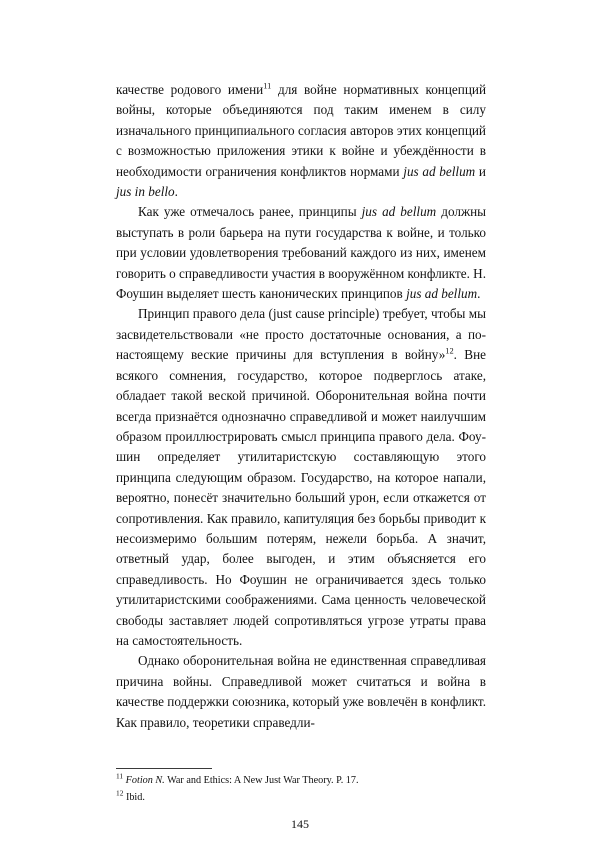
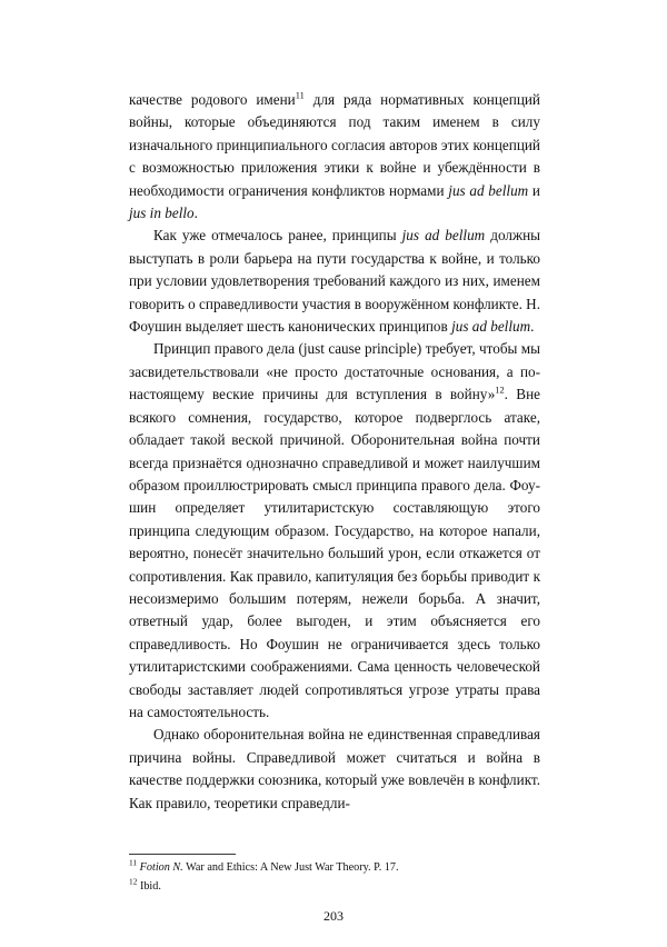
- качестве родового имени11 для войне нормативных кон­цепций войны, которые объединяются под таким именем в силу изначального принципиального согласия авторов этих концепций с возможностью приложения этики к войне и убеждённости в необходимости ограничения конфликтов нормами jus ad bellum и jus in bello.
+ качестве родового имени11 для ряда нормативных кон­цепций войны, которые объединяются под таким именем в силу изначального принципиального согласия авторов этих концепций с возможностью приложения этики к войне и убеждённости в необходимости ограничения конфликтов нормами jus ad bellum и jus in bello.
  Как уже отмечалось ранее, принципы jus ad bellum должны выступать в роли барьера на пути государства к войне, и только при условии удовлетворения требований каждого из них, именем говорить о справедливости уча­стия в вооружённом конфликте. Н. Фоушин выделяет шесть канонических принципов jus ad bellum.
  Принцип правого дела (just cause principle) требует, чтобы мы засвидетельствовали «не просто достаточные основания, а по-настоящему веские причины для вступ­ления в войну»12. Вне всякого сомнения, государство, ко­торое подверглось атаке, обладает такой веской причи­ной. Оборонительная война почти всегда признаётся од­нозначно справедливой и может наилучшим образом проиллюстрировать смысл принципа правого дела. Фоу­ин определяет утилитаристскую составляющую этого принципа следующим образом. Государство, на которое напали, вероятно, понесёт значительно больший урон, если откажется от сопротивления. Как правило, капиту­ляция без борьбы приводит к несоизмеримо большим по­терям, нежели борьба. А значит, ответный удар, более вы­годен, и этим объясняется его справедливость. Но Фоу­шин не ограничивается здесь только утилитаристскими соображениями. Сама ценность человеческой свободы за­ставляет людей сопротивляться угрозе утраты права на самостоятельность.
  Однако оборонительная война не единственная спра­ведливая причина войны. Справедливой может считаться и война в качестве поддержки союзника, который уже вовлечён в конфликт. Как правило, теоретики справедли-
  11 Fotion N. War and Ethics: A New Just War Theory. P. 17.
  12 Ibid.
- 145
+ 203
